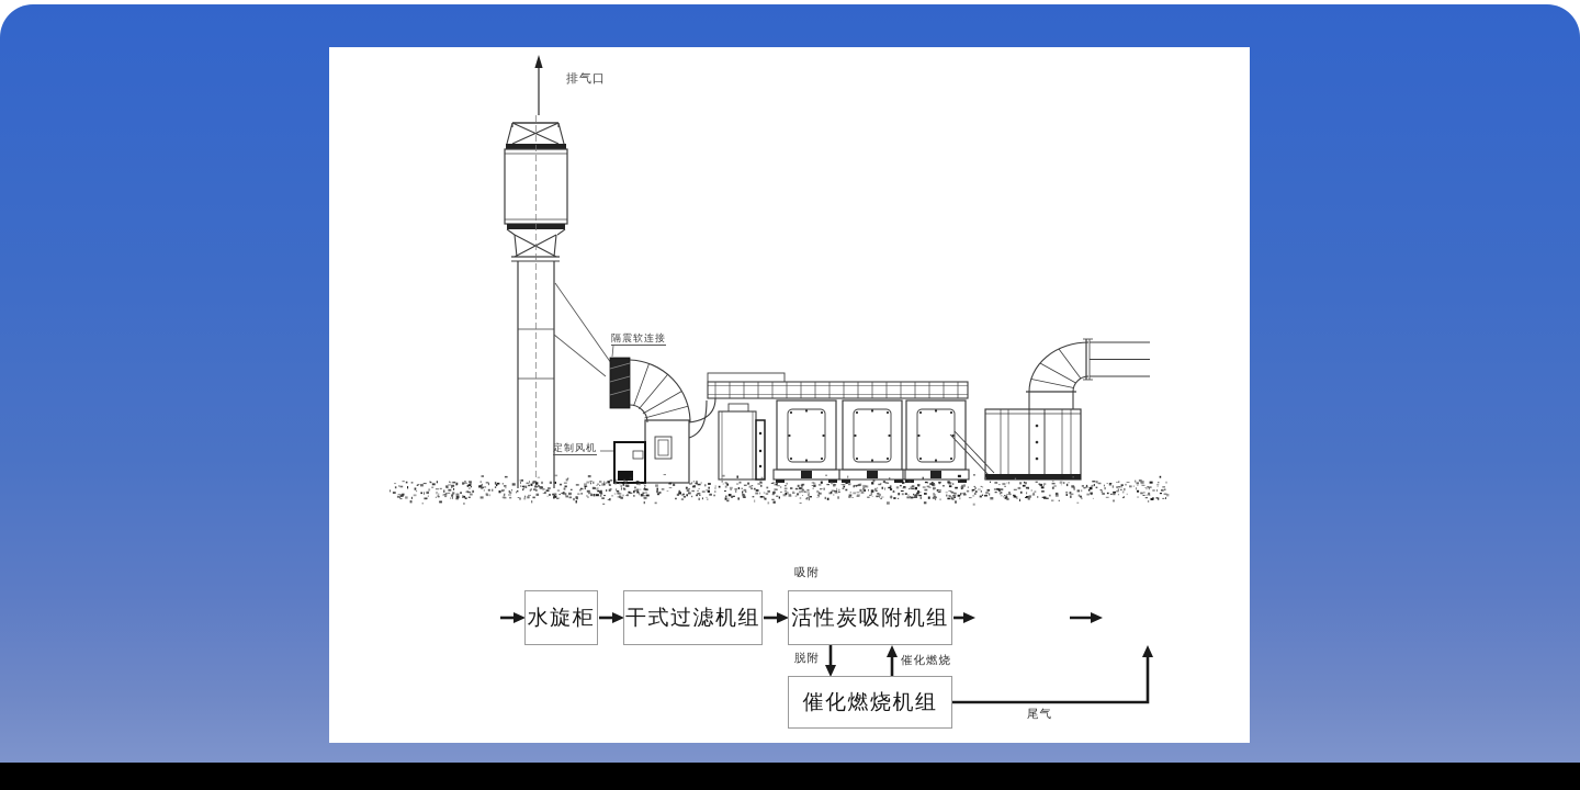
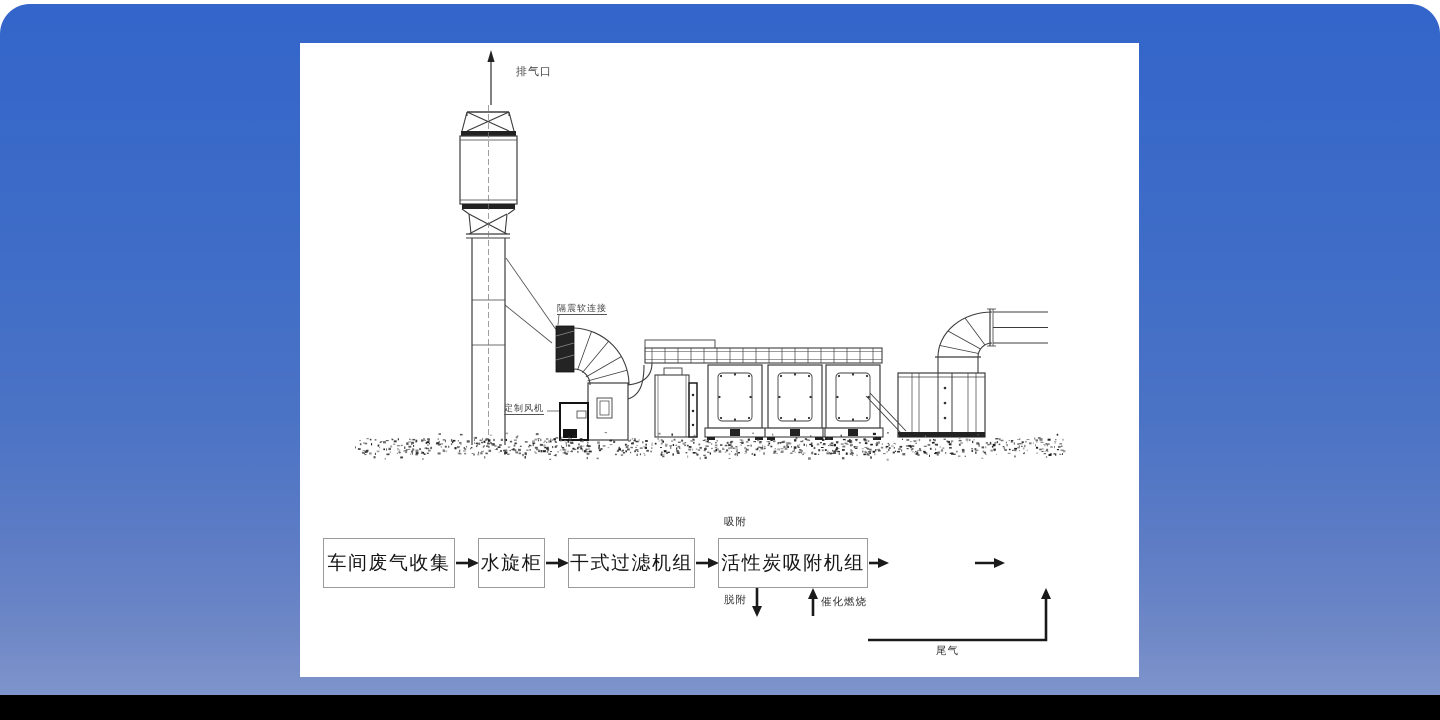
  排气口
  隔震软连接
  定制风机
+ 车间废气收集
  水旋柜
  干式过滤机组
  活性炭吸附机组
- 催化燃烧机组
  吸附
  脱附
  催化燃烧
  尾气
